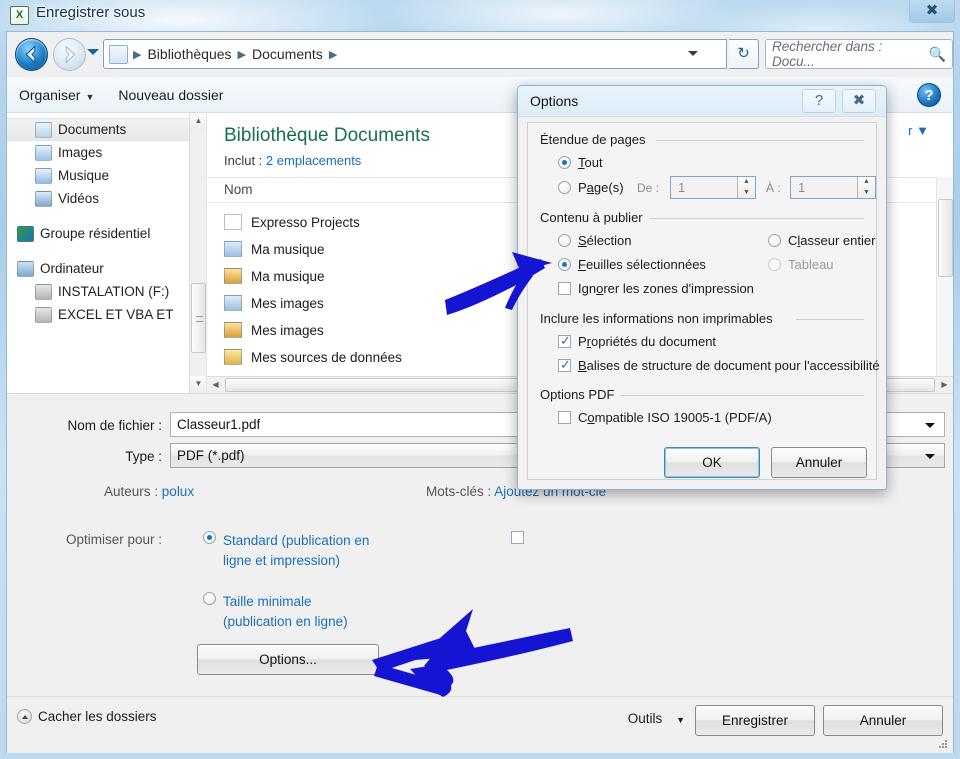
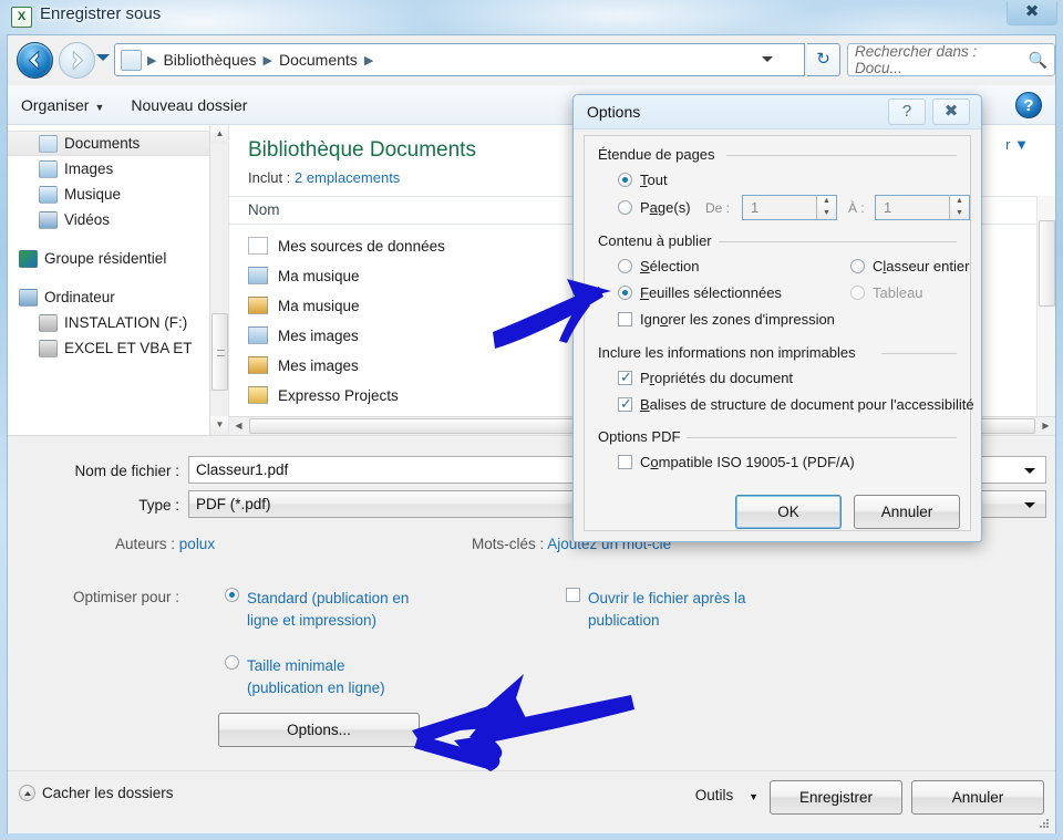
  X
  Enregistrer sous
  ✖
  ▶
  Bibliothèques
  ▶
  Documents
  ▶
  ↻
  Rechercher dans : Docu...
  🔍
  Organiser ▼
  Nouveau dossier
  ?
  Documents
  Images
  Musique
  Vidéos
  Groupe résidentiel
  Ordinateur
  INSTALATION (F:)
  EXCEL ET VBA ET
  ▲
  ▼
  Bibliothèque Documents
  Inclut : 2 emplacements
  r ▼
  Nom
- Expresso Projects
+ Mes sources de données
  Ma musique
  Ma musique
  Mes images
  Mes images
- Mes sources de données
+ Expresso Projects
  ◀
  ▶
  Nom de fichier :
  Classeur1.pdf
  Type :
  PDF (*.pdf)
  Auteurs : polux
  Mots-clés : Ajoutez un mot-clé
  Optimiser pour :
  Standard (publication en ligne et impression)
  Taille minimale (publication en ligne)
+ Ouvrir le fichier après la publication
  Options...
  Cacher les dossiers
  Outils ▼
  Enregistrer
  Annuler
  Options
  ?
  ✖
  Étendue de pages
  Tout
  Page(s)
  De :
  1
  À :
  1
  Contenu à publier
  Sélection
  Feuilles sélectionnées
  Ignorer les zones d'impression
  Classeur entier
  Tableau
  Inclure les informations non imprimables
  Propriétés du document
  Balises de structure de document pour l'accessibilité
  Options PDF
  Compatible ISO 19005-1 (PDF/A)
  OK
  Annuler
